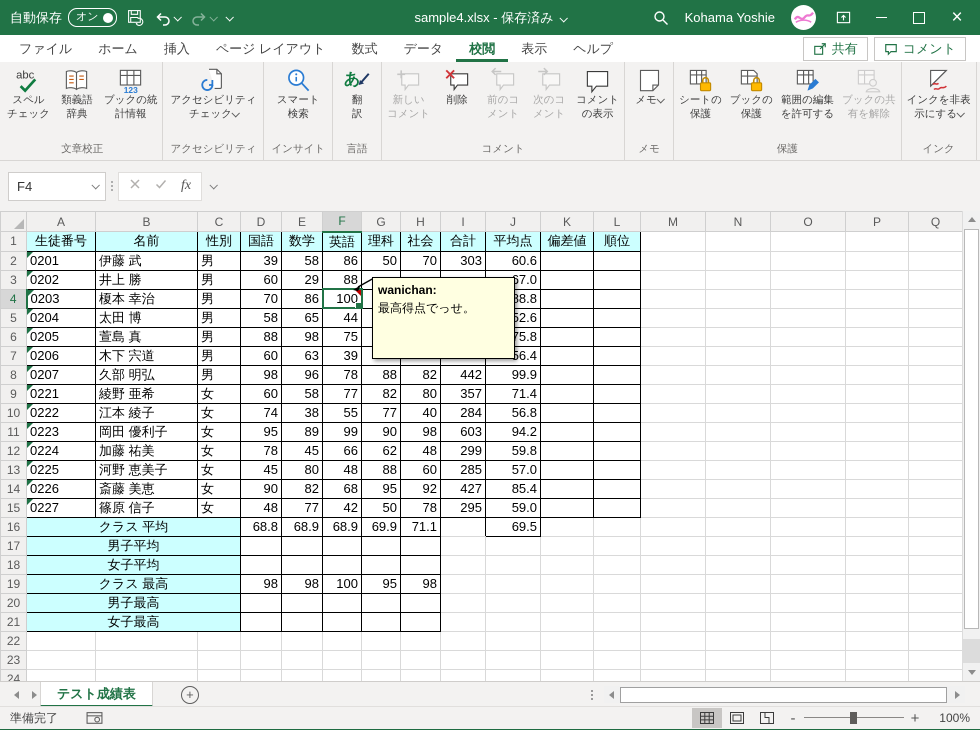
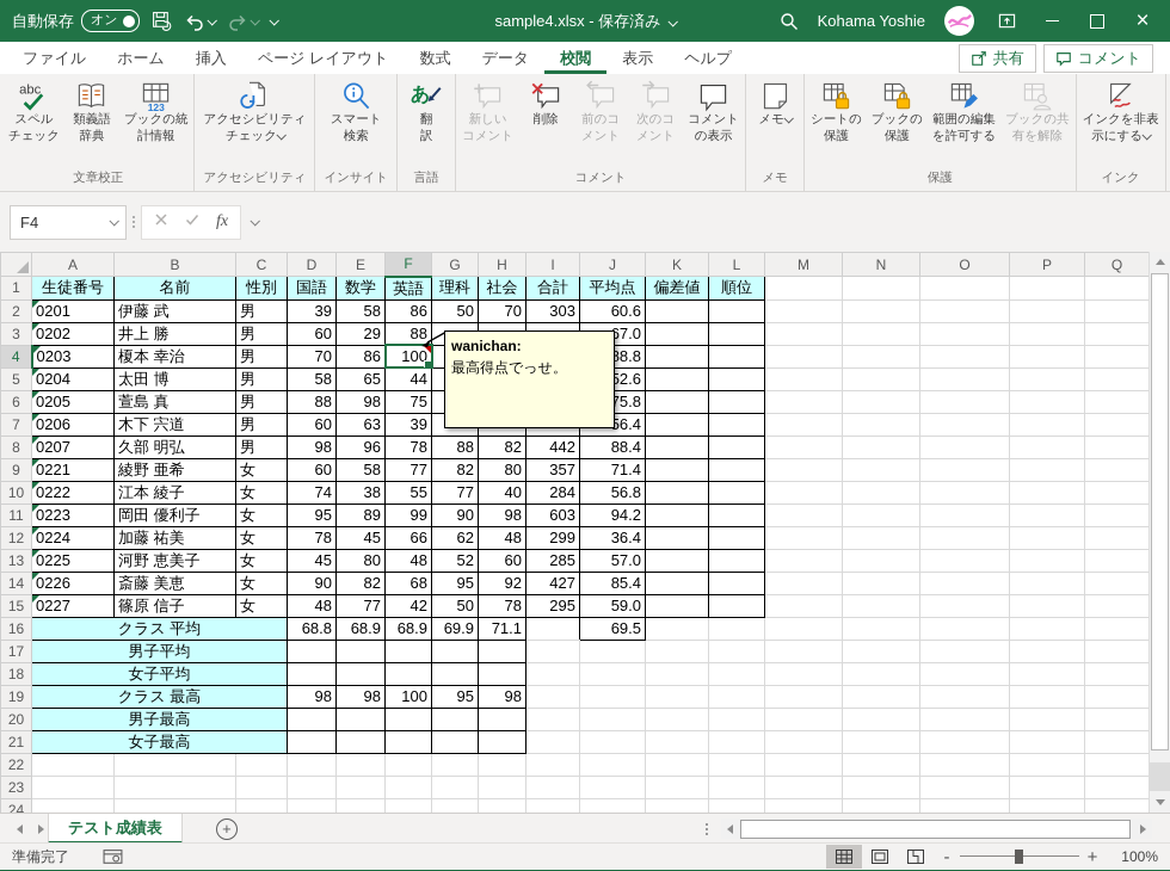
  自動保存
  オン
  sample4.xlsx - 保存済み
  Kohama Yoshie
  ×
  ファイル
  ホーム
  挿入
  ページ レイアウト
  数式
  データ
  校閲
  表示
  ヘルプ
  共有
  コメント
  abc
  スペル
  チェック
  類義語
  辞典
  123
  ブックの統
  計情報
  文章校正
  アクセシビリティ
  チェック
  アクセシビリティ
  スマート
  検索
  インサイト
  あ
  翻
  訳
  言語
  新しい
  コメント
  削除
  前のコ
  メント
  次のコ
  メント
  コメント
  の表示
  コメント
  メモ
  メモ
  シートの
  保護
  ブックの
  保護
  範囲の編集
  を許可する
  ブックの共
  有を解除
  保護
  インクを非表
  示にする
  インク
  F4
  fx
  	A	B	C	D	E	F	G	H	I	J	K	L	M	N	O	P	Q
  1	生徒番号	名前	性別	国語	数学	英語	理科	社会	合計	平均点	偏差値	順位
  2	0201	伊藤 武	男	39	58	86	50	70	303	60.6
  3	0202	井上 勝	男	60	29	88				67.0
  4	0203	榎本 幸治	男	70	86	100				88.8
  5	0204	太田 博	男	58	65	44				52.6
  6	0205	萱島 真	男	88	98	75				75.8
  7	0206	木下 宍道	男	60	63	39				56.4
- 8	0207	久部 明弘	男	98	96	78	88	82	442	99.9
+ 8	0207	久部 明弘	男	98	96	78	88	82	442	88.4
  9	0221	綾野 亜希	女	60	58	77	82	80	357	71.4
  10	0222	江本 綾子	女	74	38	55	77	40	284	56.8
  11	0223	岡田 優利子	女	95	89	99	90	98	603	94.2
- 12	0224	加藤 祐美	女	78	45	66	62	48	299	59.8
+ 12	0224	加藤 祐美	女	78	45	66	62	48	299	36.4
- 13	0225	河野 恵美子	女	45	80	48	88	60	285	57.0
+ 13	0225	河野 恵美子	女	45	80	48	52	60	285	57.0
  14	0226	斎藤 美恵	女	90	82	68	95	92	427	85.4
  15	0227	篠原 信子	女	48	77	42	50	78	295	59.0
  16	クラス 平均	68.8	68.9	68.9	69.9	71.1		69.5
  17	男子平均
  18	女子平均
  19	クラス 最高	98	98	100	95	98
  20	男子最高
  21	女子最高
  22
  23
  24
  wanichan:
  最高得点でっせ。
  テスト成績表
  +
  準備完了
  -
  +
  100%
